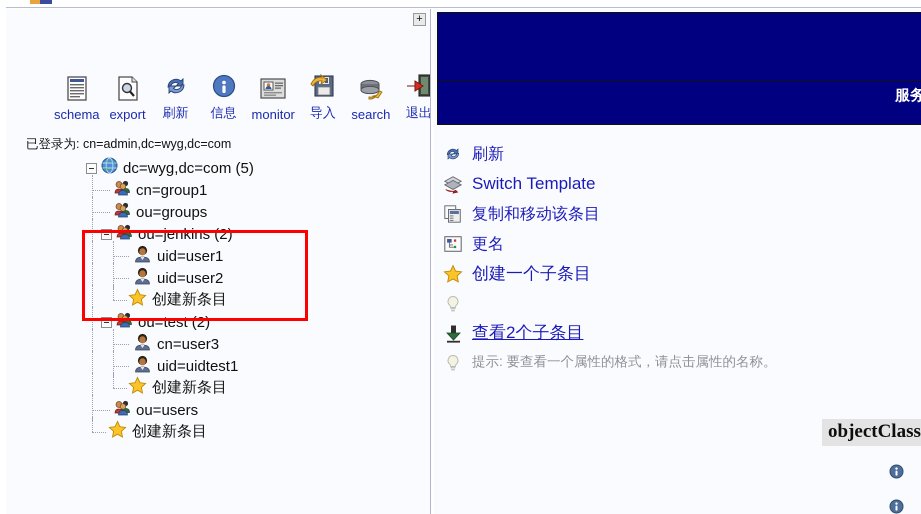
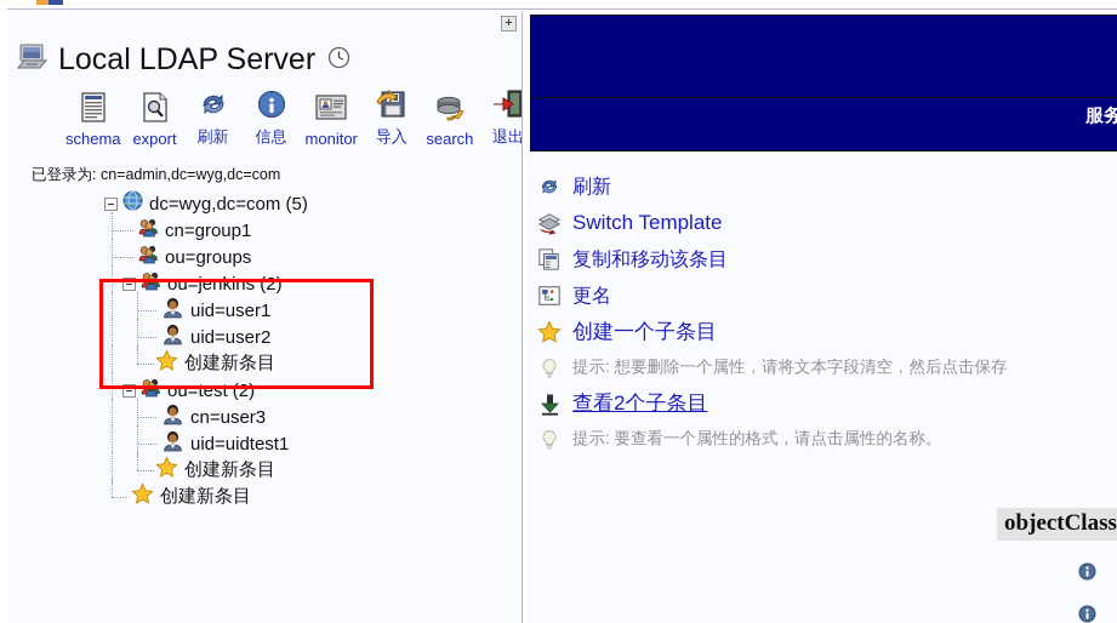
  +
+ Local LDAP Server
  schema
  export
  刷新
  信息
  monitor
  导入
  search
  退出
  已登录为: cn=admin,dc=wyg,dc=com
  dc=wyg,dc=com (5)
  cn=group1
  ou=groups
  ou=jenkins (2)
  uid=user1
  uid=user2
  创建新条目
  ou=test (2)
  cn=user3
  uid=uidtest1
  创建新条目
- ou=users
  创建新条目
  刷新
  Switch Template
  复制和移动该条目
  更名
  创建一个子条目
+ 提示: 想要删除一个属性，请将文本字段清空，然后点击保存
  查看2个子条目
  提示: 要查看一个属性的格式，请点击属性的名称。
  objectClass
